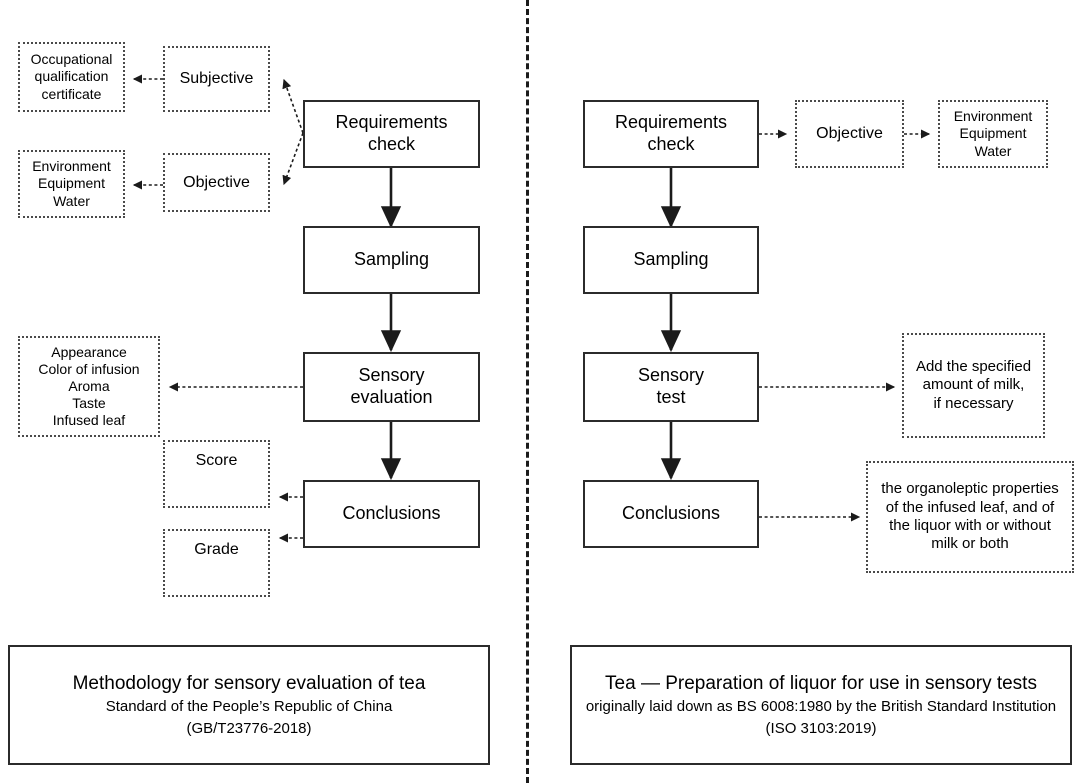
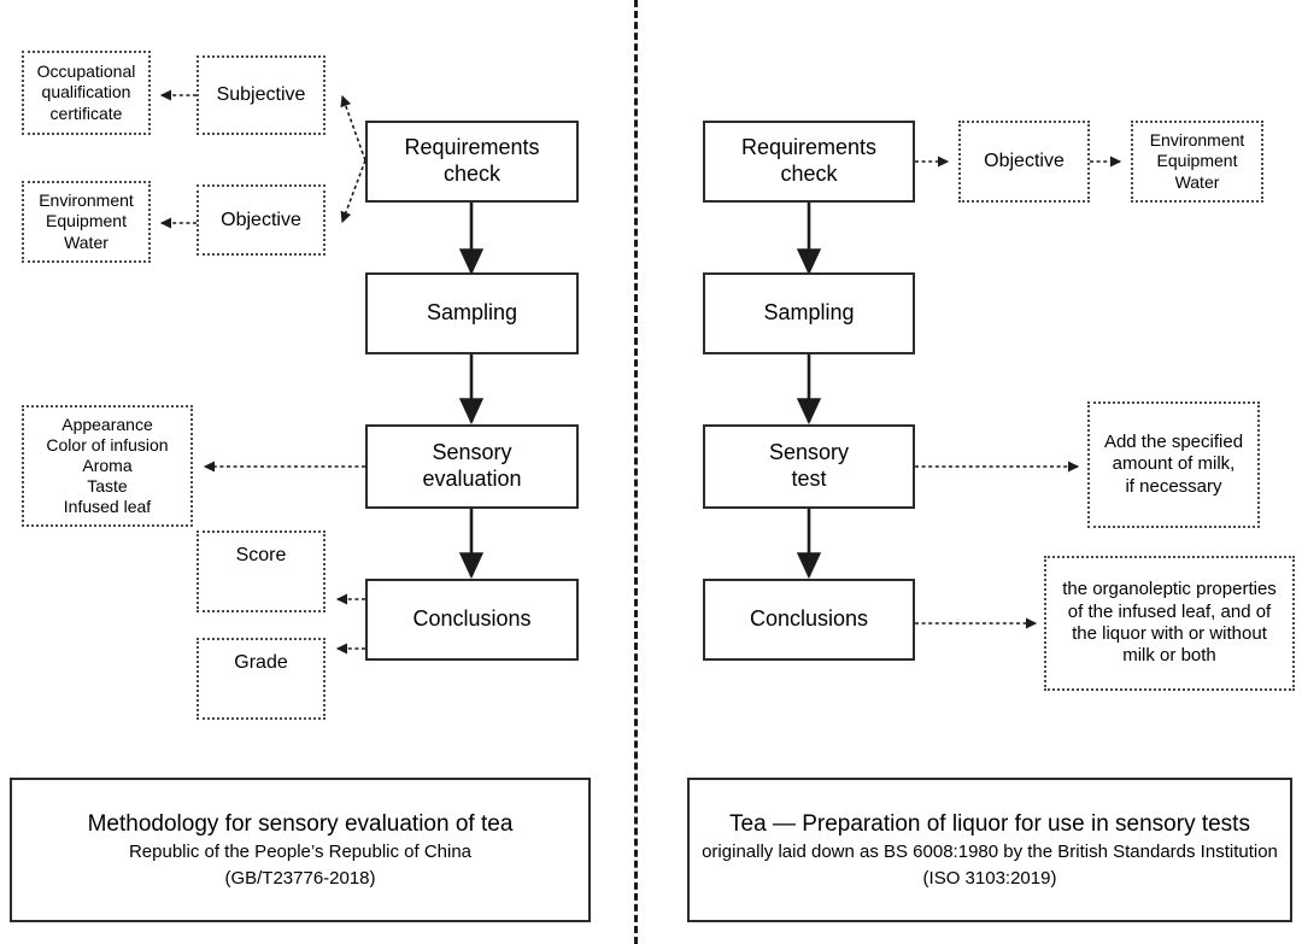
  Occupational
  qualification
  certificate
  Subjective
  Environment
  Equipment
  Water
  Objective
  Requirements
  check
  Sampling
  Appearance
  Color of infusion
  Aroma
  Taste
  Infused leaf
  Sensory
  evaluation
  Score
  Conclusions
  Grade
  Methodology for sensory evaluation of tea
- Standard of the People’s Republic of China
+ Republic of the People’s Republic of China
  (GB/T23776-2018)
  Requirements
  check
  Objective
  Environment
  Equipment
  Water
  Sampling
  Sensory
  test
  Add the specified
  amount of milk,
  if necessary
  Conclusions
  the organoleptic properties
  of the infused leaf, and of
  the liquor with or without
  milk or both
  Tea — Preparation of liquor for use in sensory tests
- originally laid down as BS 6008:1980 by the British Standard Institution
+ originally laid down as BS 6008:1980 by the British Standards Institution
  (ISO 3103:2019)
